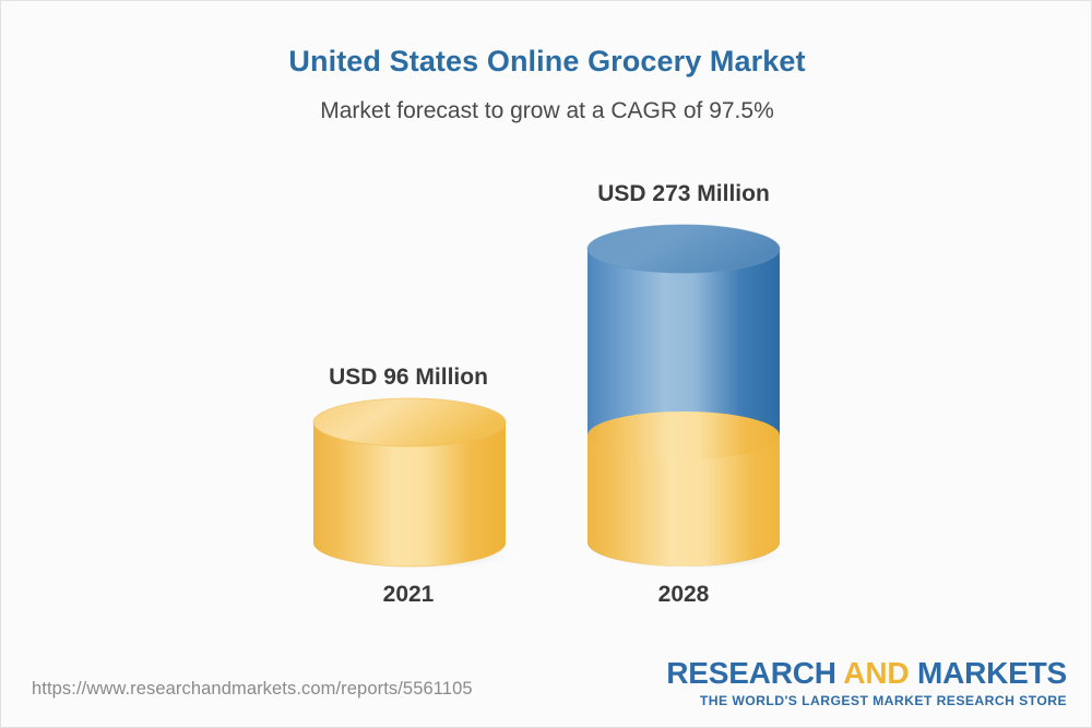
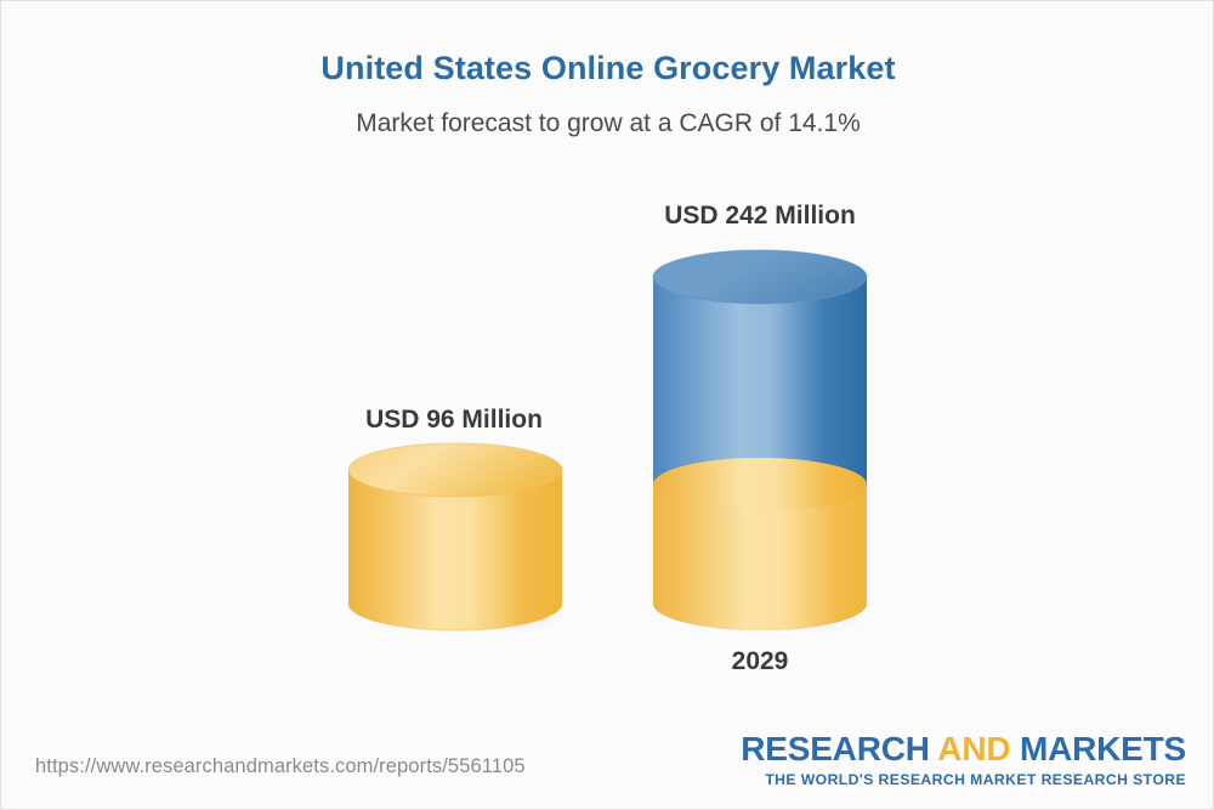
  United States Online Grocery Market
- Market forecast to grow at a CAGR of 97.5%
+ Market forecast to grow at a CAGR of 14.1%
  USD 96 Million
- 2021
- USD 273 Million
+ USD 242 Million
- 2028
+ 2029
  https://www.researchandmarkets.com/reports/5561105
  RESEARCH AND MARKETS
- THE WORLD'S LARGEST MARKET RESEARCH STORE
+ THE WORLD'S RESEARCH MARKET RESEARCH STORE
